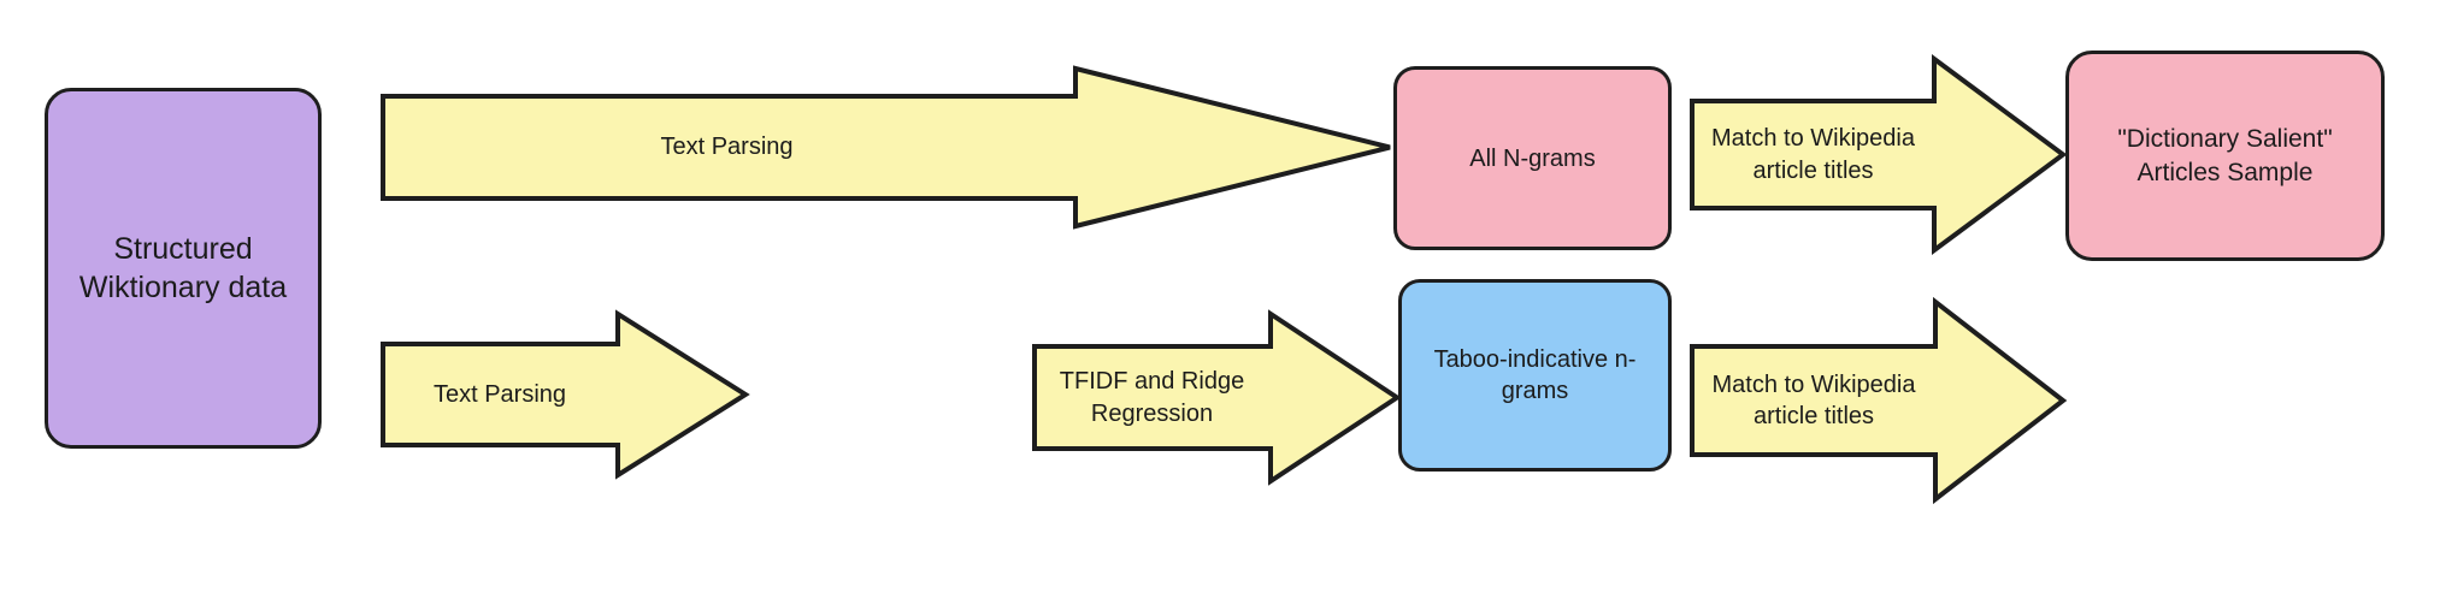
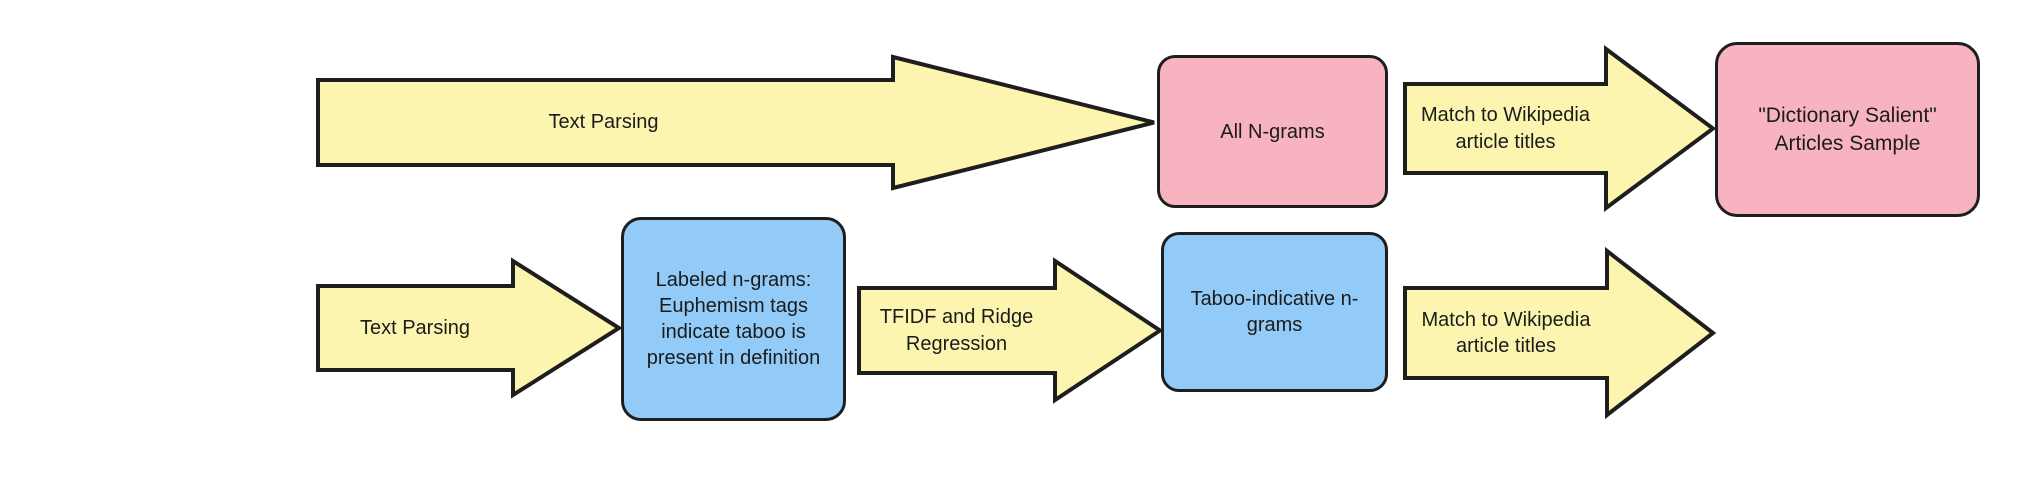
- Structured
- Wiktionary data
  All N-grams
  "Dictionary Salient"
  Articles Sample
+ Labeled n-grams:
+ Euphemism tags
+ indicate taboo is
+ present in definition
  Taboo-indicative n-
  grams
  Text Parsing
  Match to Wikipedia
  article titles
  Text Parsing
  TFIDF and Ridge
  Regression
  Match to Wikipedia
  article titles
